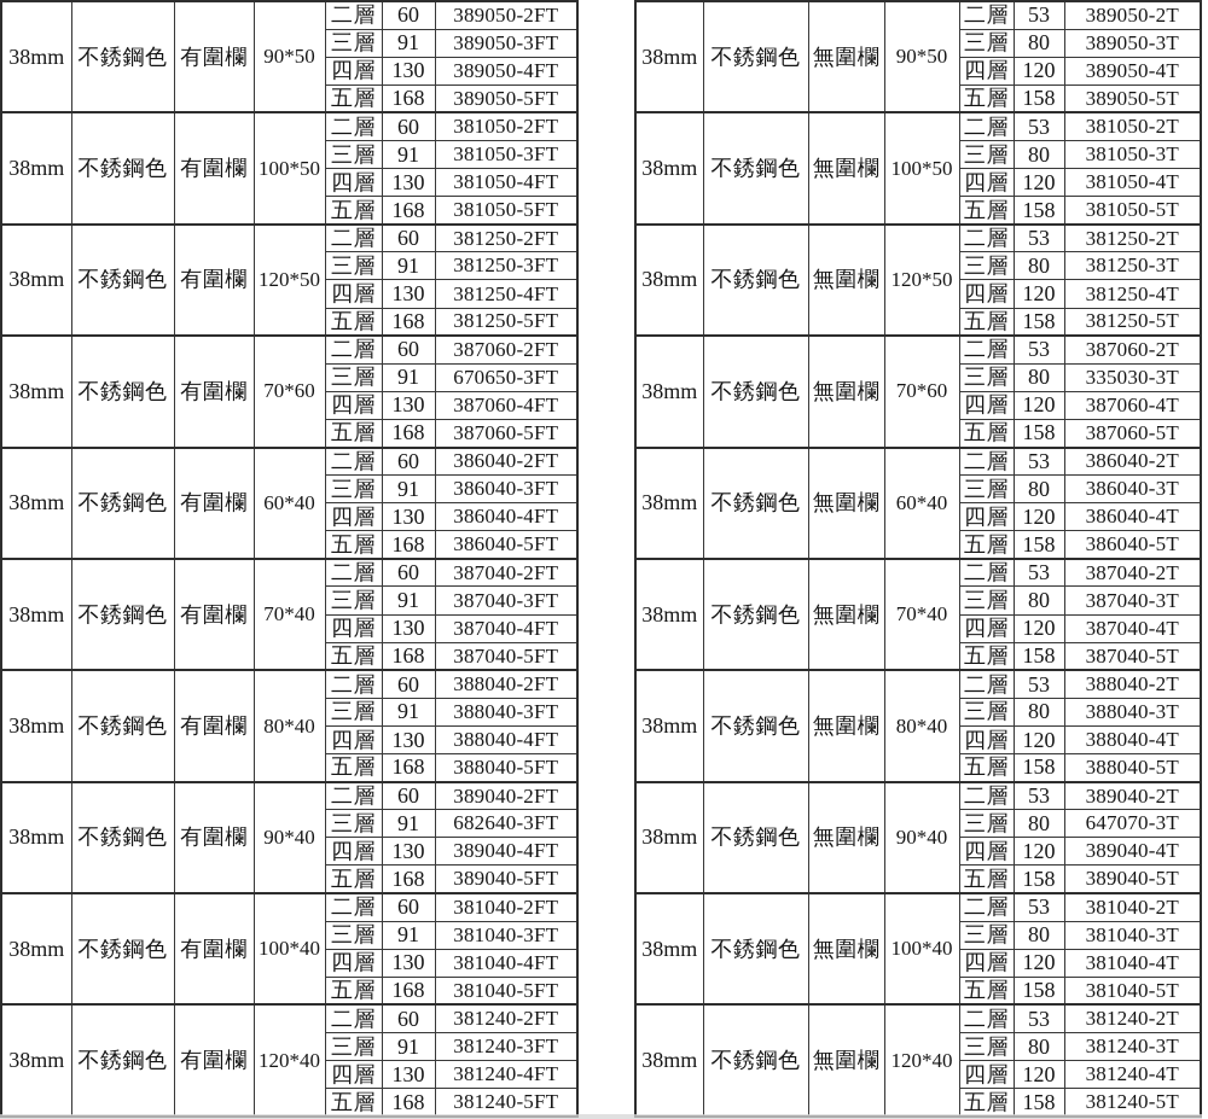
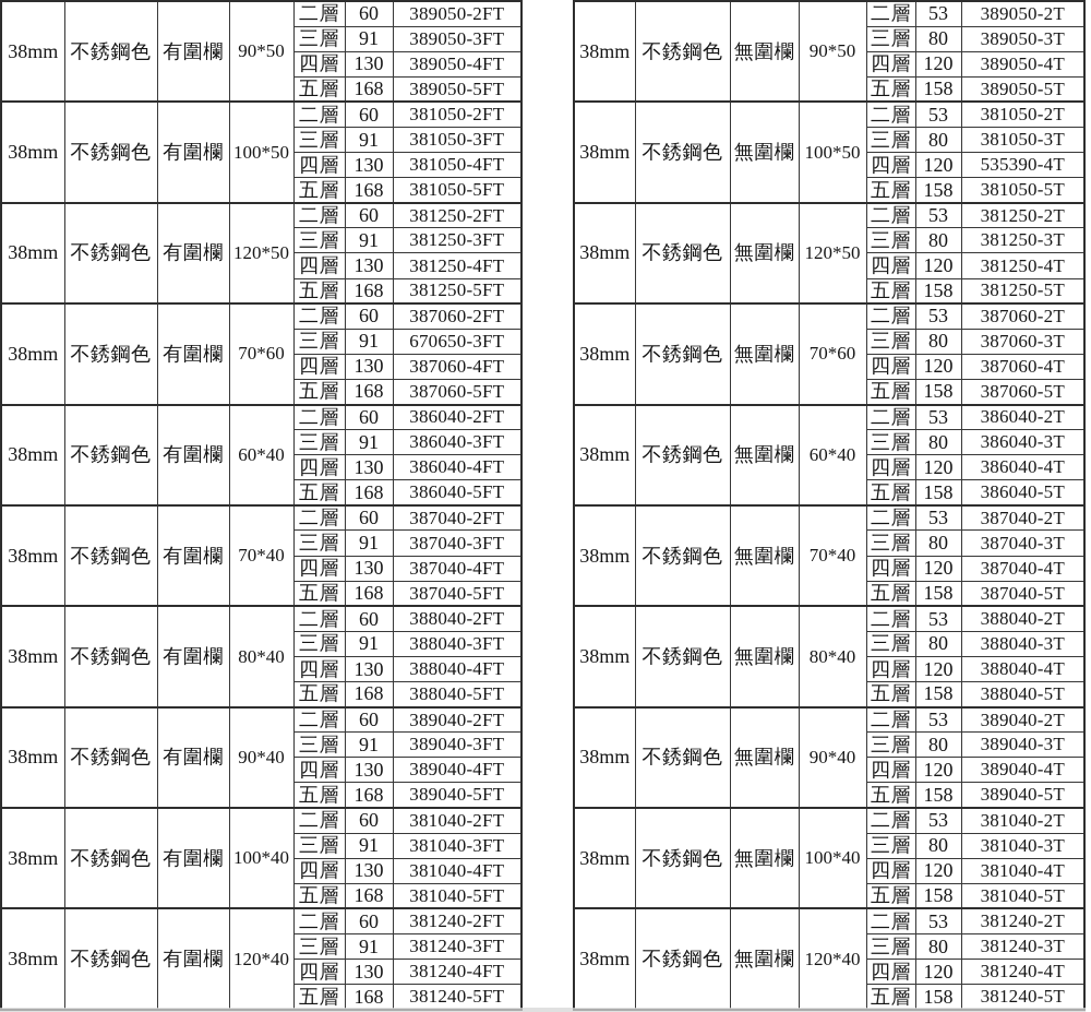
  38mm	不銹鋼色	有圍欄	90*50	二層	60	389050-2FT
  三層	91	389050-3FT
  四層	130	389050-4FT
  五層	168	389050-5FT
  38mm	不銹鋼色	有圍欄	100*50	二層	60	381050-2FT
  三層	91	381050-3FT
  四層	130	381050-4FT
  五層	168	381050-5FT
  38mm	不銹鋼色	有圍欄	120*50	二層	60	381250-2FT
  三層	91	381250-3FT
  四層	130	381250-4FT
  五層	168	381250-5FT
  38mm	不銹鋼色	有圍欄	70*60	二層	60	387060-2FT
  三層	91	670650-3FT
  四層	130	387060-4FT
  五層	168	387060-5FT
  38mm	不銹鋼色	有圍欄	60*40	二層	60	386040-2FT
  三層	91	386040-3FT
  四層	130	386040-4FT
  五層	168	386040-5FT
  38mm	不銹鋼色	有圍欄	70*40	二層	60	387040-2FT
  三層	91	387040-3FT
  四層	130	387040-4FT
  五層	168	387040-5FT
  38mm	不銹鋼色	有圍欄	80*40	二層	60	388040-2FT
  三層	91	388040-3FT
  四層	130	388040-4FT
  五層	168	388040-5FT
  38mm	不銹鋼色	有圍欄	90*40	二層	60	389040-2FT
- 三層	91	682640-3FT
+ 三層	91	389040-3FT
  四層	130	389040-4FT
  五層	168	389040-5FT
  38mm	不銹鋼色	有圍欄	100*40	二層	60	381040-2FT
  三層	91	381040-3FT
  四層	130	381040-4FT
  五層	168	381040-5FT
  38mm	不銹鋼色	有圍欄	120*40	二層	60	381240-2FT
  三層	91	381240-3FT
  四層	130	381240-4FT
  五層	168	381240-5FT
  38mm	不銹鋼色	無圍欄	90*50	二層	53	389050-2T
  三層	80	389050-3T
  四層	120	389050-4T
  五層	158	389050-5T
  38mm	不銹鋼色	無圍欄	100*50	二層	53	381050-2T
  三層	80	381050-3T
- 四層	120	381050-4T
+ 四層	120	535390-4T
  五層	158	381050-5T
  38mm	不銹鋼色	無圍欄	120*50	二層	53	381250-2T
  三層	80	381250-3T
  四層	120	381250-4T
  五層	158	381250-5T
  38mm	不銹鋼色	無圍欄	70*60	二層	53	387060-2T
- 三層	80	335030-3T
+ 三層	80	387060-3T
  四層	120	387060-4T
  五層	158	387060-5T
  38mm	不銹鋼色	無圍欄	60*40	二層	53	386040-2T
  三層	80	386040-3T
  四層	120	386040-4T
  五層	158	386040-5T
  38mm	不銹鋼色	無圍欄	70*40	二層	53	387040-2T
  三層	80	387040-3T
  四層	120	387040-4T
  五層	158	387040-5T
  38mm	不銹鋼色	無圍欄	80*40	二層	53	388040-2T
  三層	80	388040-3T
  四層	120	388040-4T
  五層	158	388040-5T
  38mm	不銹鋼色	無圍欄	90*40	二層	53	389040-2T
- 三層	80	647070-3T
+ 三層	80	389040-3T
  四層	120	389040-4T
  五層	158	389040-5T
  38mm	不銹鋼色	無圍欄	100*40	二層	53	381040-2T
  三層	80	381040-3T
  四層	120	381040-4T
  五層	158	381040-5T
  38mm	不銹鋼色	無圍欄	120*40	二層	53	381240-2T
  三層	80	381240-3T
  四層	120	381240-4T
  五層	158	381240-5T
